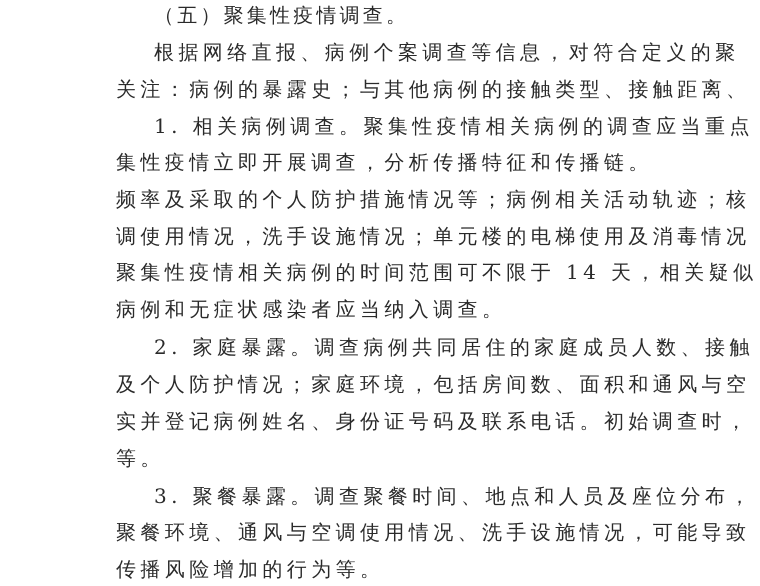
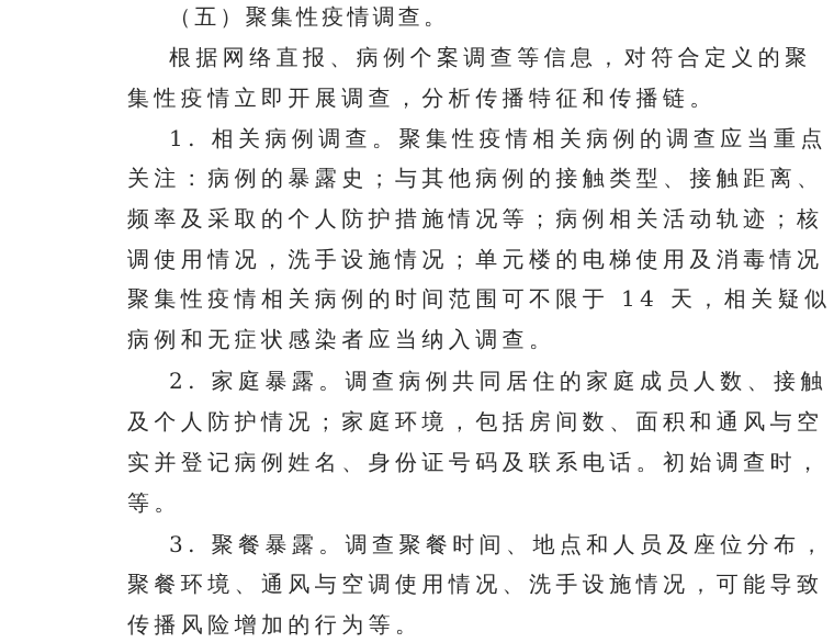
  （五）聚集性疫情调查。
  根据网络直报、病例个案调查等信息，对符合定义的聚
- 关注：病例的暴露史；与其他病例的接触类型、接触距离、
+ 集性疫情立即开展调查，分析传播特征和传播链。
  1. 相关病例调查。聚集性疫情相关病例的调查应当重点
- 集性疫情立即开展调查，分析传播特征和传播链。
+ 关注：病例的暴露史；与其他病例的接触类型、接触距离、
  频率及采取的个人防护措施情况等；病例相关活动轨迹；核
  调使用情况，洗手设施情况；单元楼的电梯使用及消毒情况
  聚集性疫情相关病例的时间范围可不限于 14 天，相关疑似
  病例和无症状感染者应当纳入调查。
  2. 家庭暴露。调查病例共同居住的家庭成员人数、接触
  及个人防护情况；家庭环境，包括房间数、面积和通风与空
  实并登记病例姓名、身份证号码及联系电话。初始调查时，
  等。
  3. 聚餐暴露。调查聚餐时间、地点和人员及座位分布，
  聚餐环境、通风与空调使用情况、洗手设施情况，可能导致
  传播风险增加的行为等。
